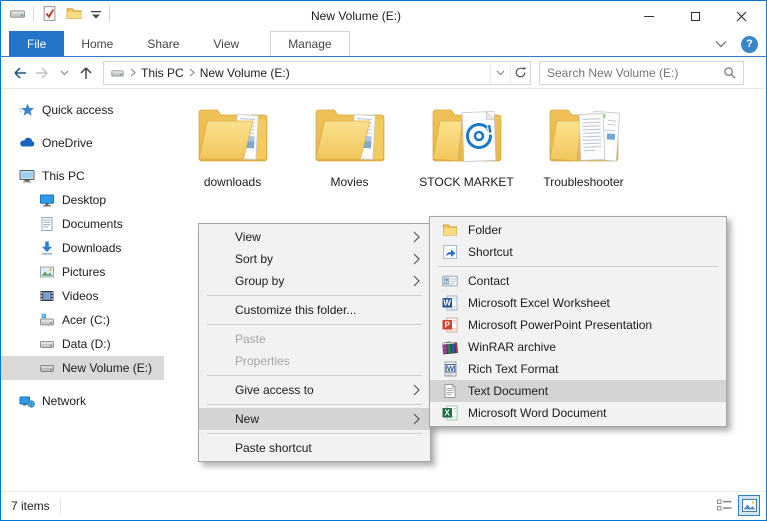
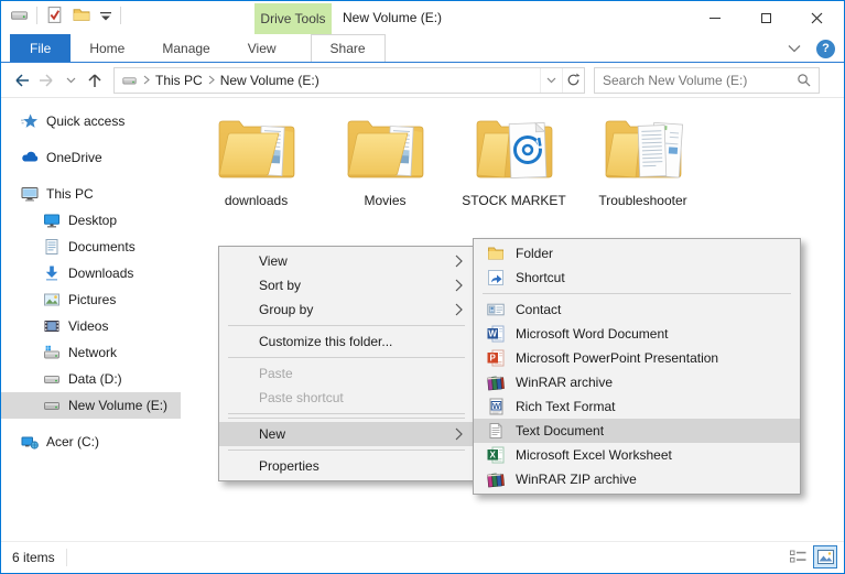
+ Drive Tools
  New Volume (E:)
  File
  Home
- Share
+ Manage
  View
- Manage
+ Share
  ?
  This PC
  New Volume (E:)
  Search New Volume (E:)
  Quick access
  OneDrive
  This PC
  Desktop
  Documents
  Downloads
  Pictures
  Videos
- Acer (C:)
+ Network
  Data (D:)
  New Volume (E:)
- Network
+ Acer (C:)
  downloads
  Movies
  STOCK MARKET
  Troubleshooter
- 7 items
+ 6 items
  View
  Sort by
  Group by
  Customize this folder...
  Paste
- Properties
+ Paste shortcut
- Give access to
  New
- Paste shortcut
+ Properties
  Folder
  Shortcut
  Contact
  W
- Microsoft Excel Worksheet
+ Microsoft Word Document
  P
  Microsoft PowerPoint Presentation
  WinRAR archive
  W
  Rich Text Format
  Text Document
  X
- Microsoft Word Document
+ Microsoft Excel Worksheet
+ WinRAR ZIP archive
